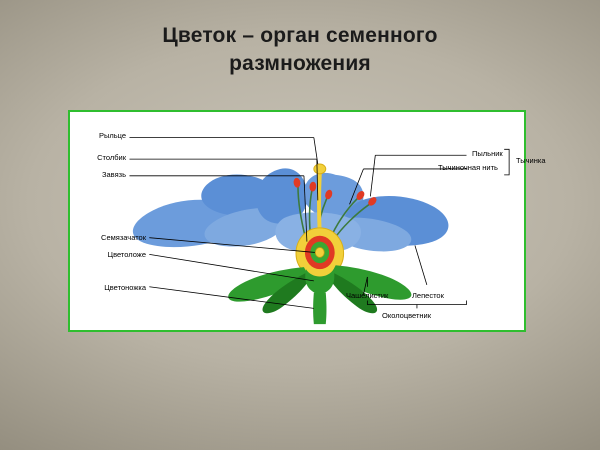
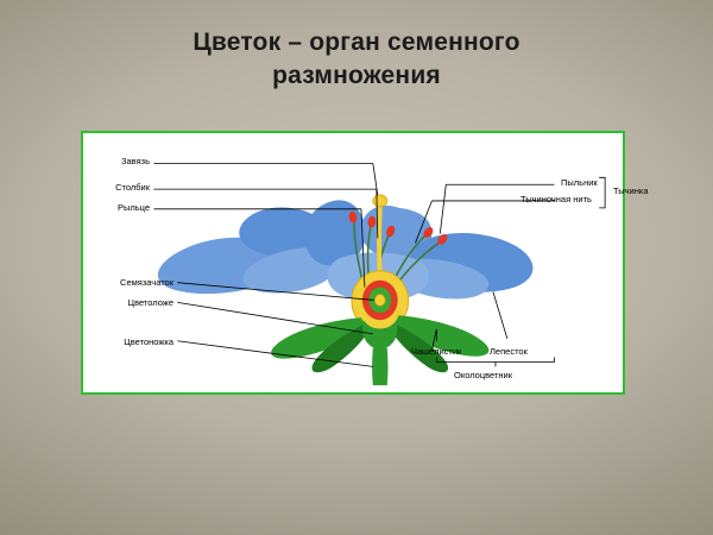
  Цветок – орган семенного
  размножения
- Рыльце
+ Завязь
  Столбик
- Завязь
+ Рыльце
  Семязачаток
  Цветоложе
  Цветоножка
  Пыльник
  Тычиночная нить
  Тычинка
  Чашелистик
  Лепесток
  Околоцветник
